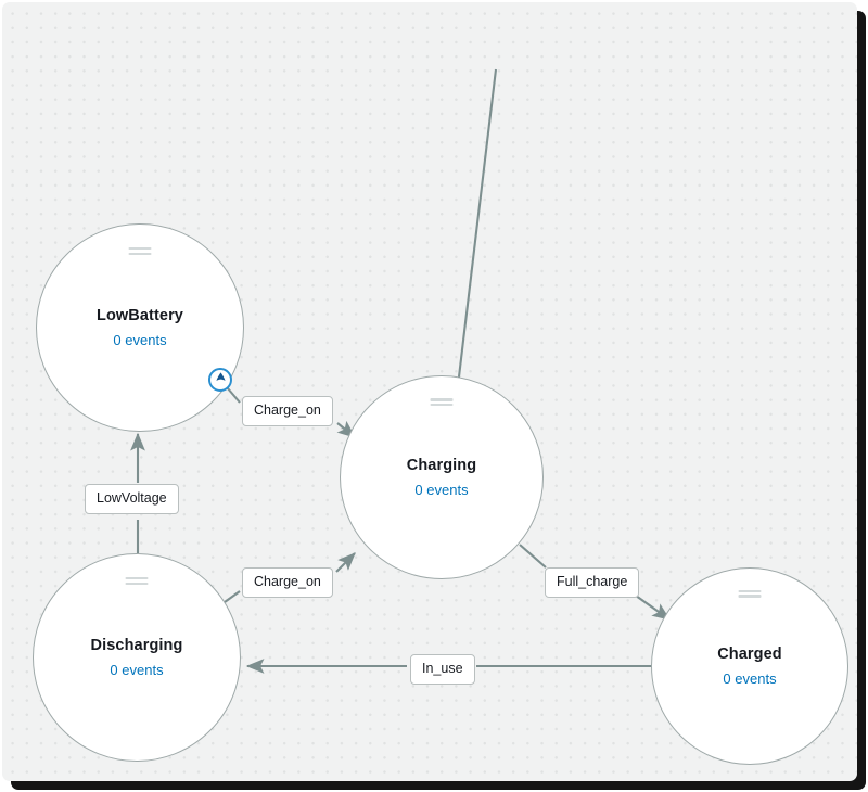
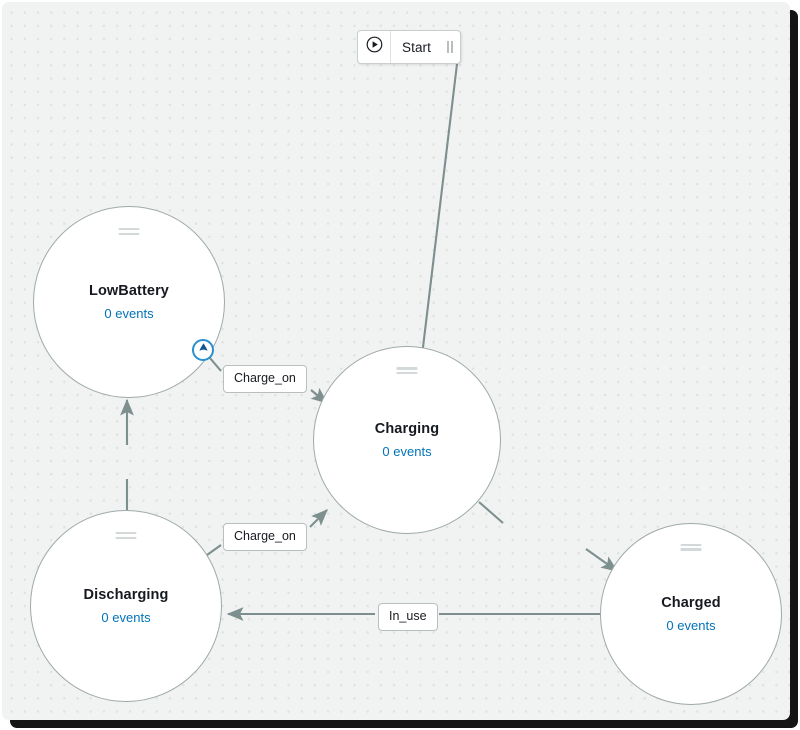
+ Start
  LowBattery
  0 events
  Charging
  0 events
  Discharging
  0 events
  Charged
  0 events
  Charge_on
- LowVoltage
  Charge_on
- Full_charge
  In_use
